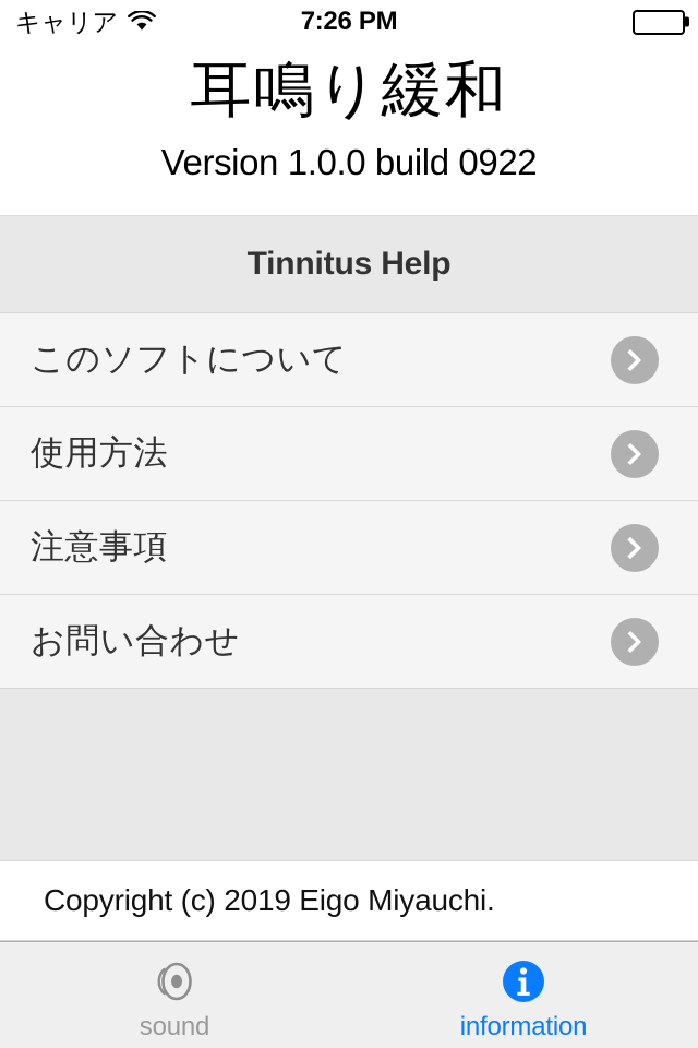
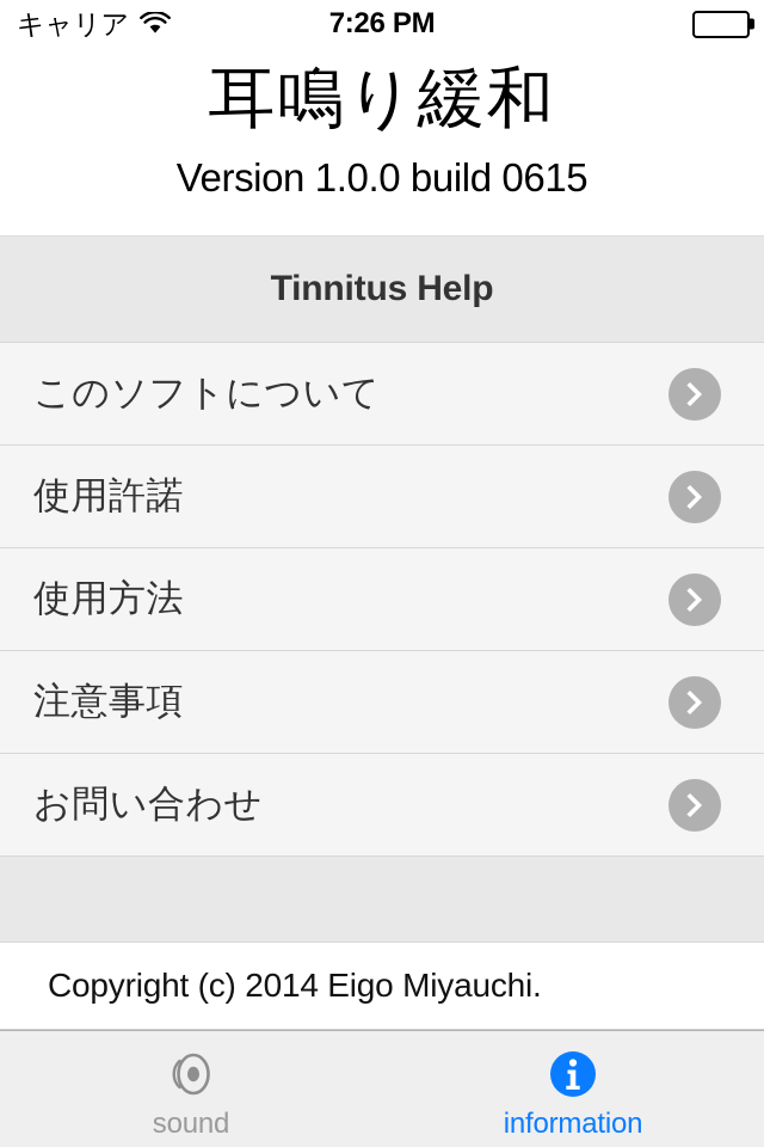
  キャリア
  7:26 PM
  耳鳴り緩和
- Version 1.0.0 build 0922
+ Version 1.0.0 build 0615
  Tinnitus Help
  このソフトについて
+ 使用許諾
  使用方法
  注意事項
  お問い合わせ
- Copyright (c) 2019 Eigo Miyauchi.
+ Copyright (c) 2014 Eigo Miyauchi.
  sound
  information
